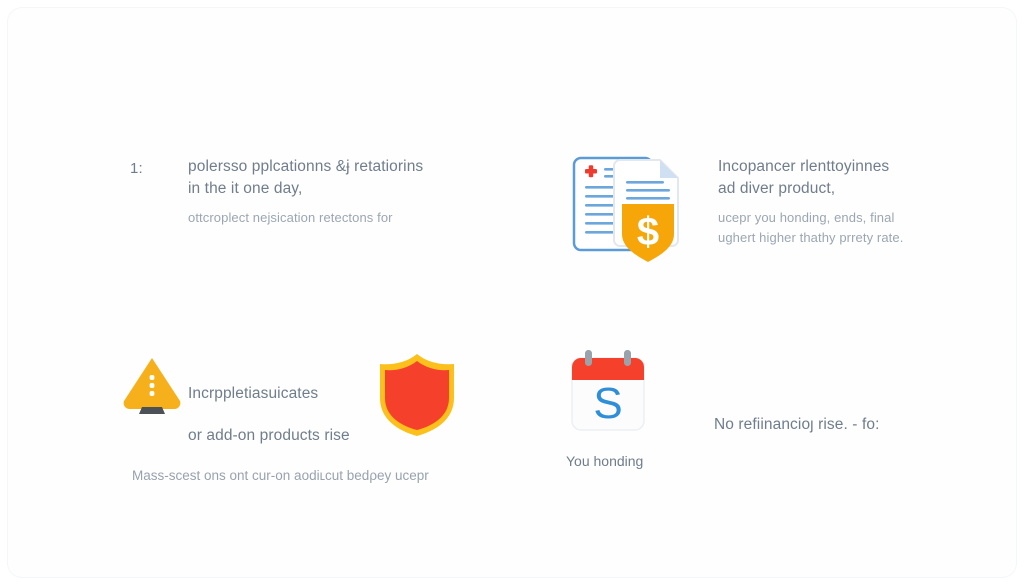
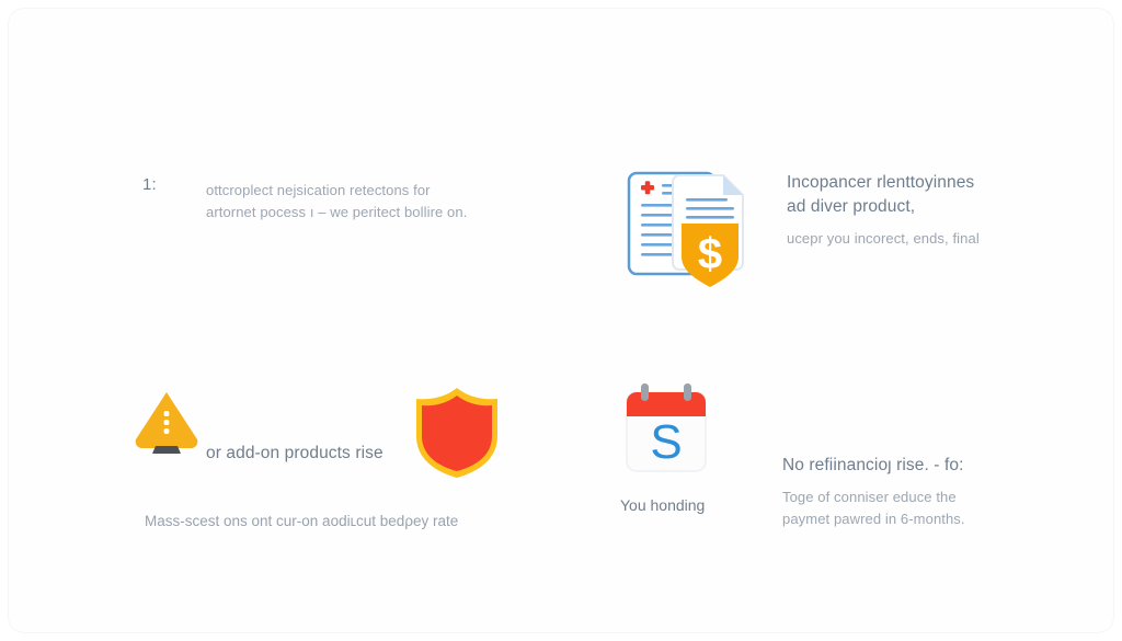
  1:
- polersso pplcationns &ɉ retatiorins
- in the it one day,
  ottcroplect nejsication retectons for
+ artornet pocess ı – we peritect bollire on.
  $
  Incopancer rlenttoyinnes
  ad diver product,
- ucepr you honding, ends, final
+ ucepr you incorect, ends, final
- ughert higher thathy prrety rate.
- Incrppletiasuicates
  or add-on products rise
- Mass-scest ons ont cur-on aodiʟcut bedρey ucepr
+ Mass-scest ons ont cur-on aodiʟcut bedρey rate
  S
  You honding
  No refiinancioȷ rise. - fo:
+ Toge of conniser educe the
+ paymet pawred in 6-months.
